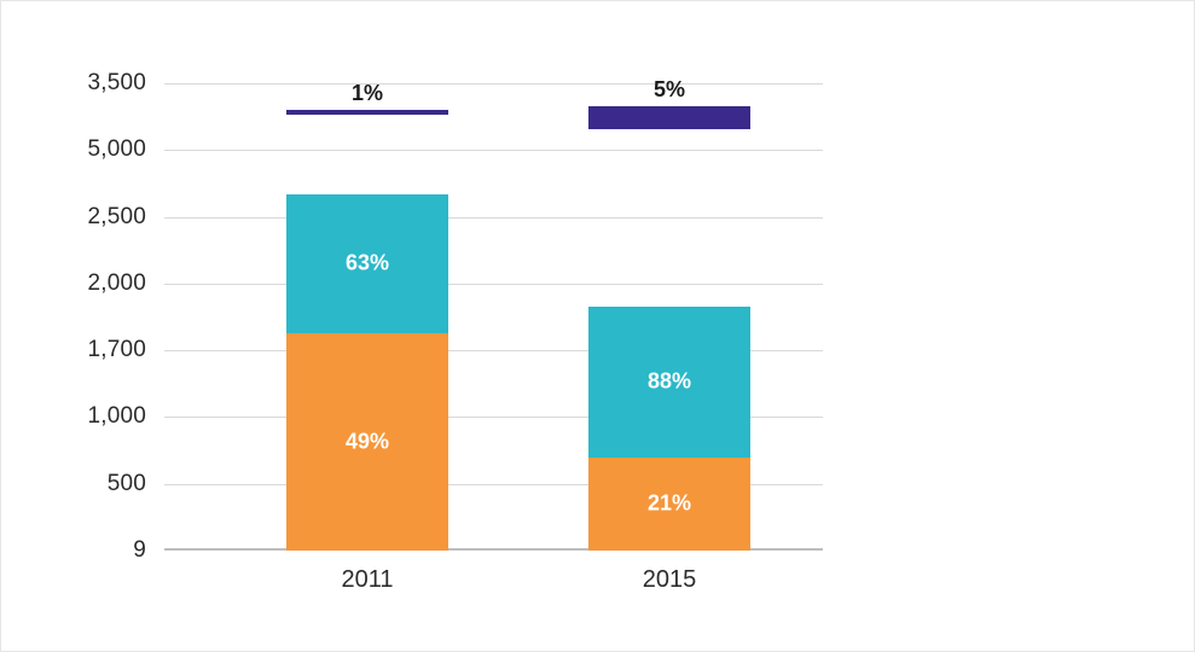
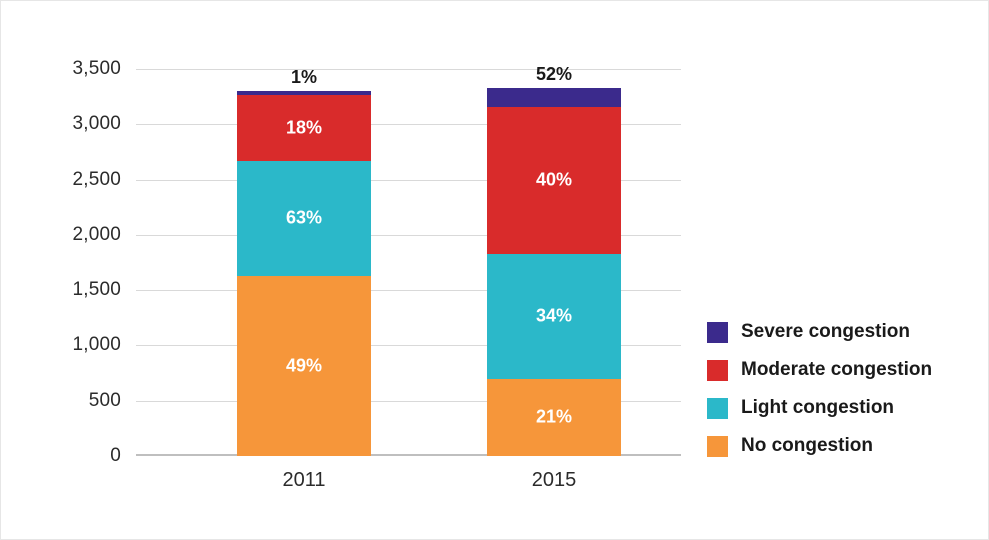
- 9
+ 0
  500
  1,000
- 1,700
+ 1,500
  2,000
  2,500
- 5,000
+ 3,000
  3,500
  49%
  63%
+ 18%
  1%
  21%
- 88%
+ 34%
+ 40%
- 5%
+ 52%
+ Severe congestion
+ Moderate congestion
+ Light congestion
+ No congestion
  2011
  2015
